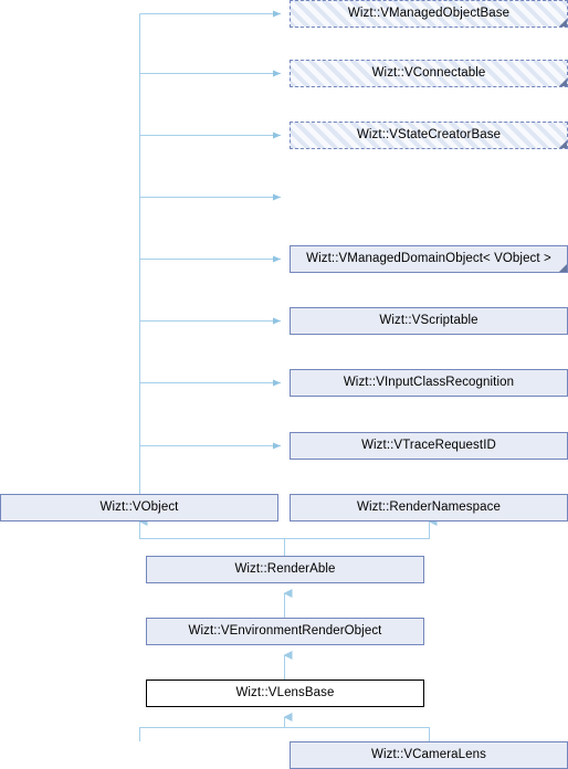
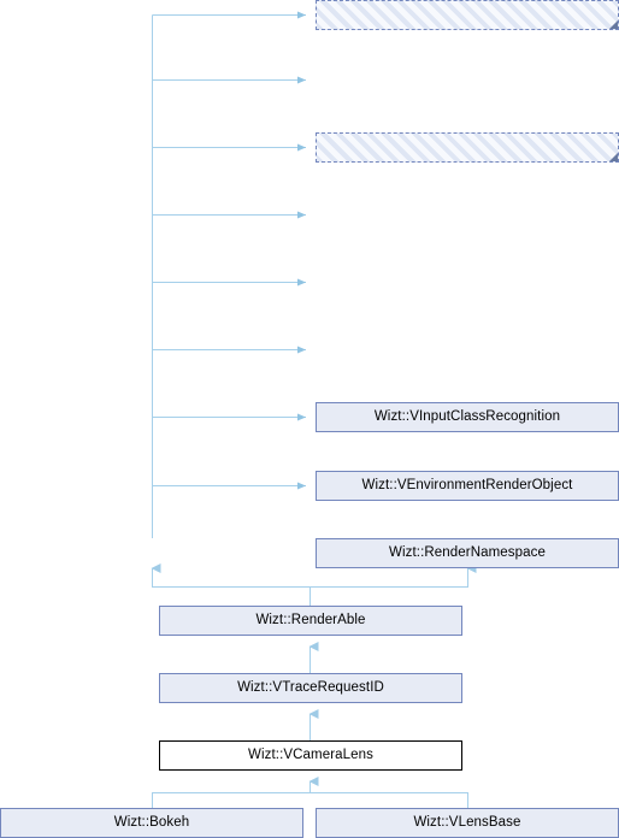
- Wizt::VManagedObjectBase
- Wizt::VConnectable
- Wizt::VStateCreatorBase
- Wizt::VManagedDomainObject< VObject >
- Wizt::VScriptable
  Wizt::VInputClassRecognition
- Wizt::VTraceRequestID
+ Wizt::VEnvironmentRenderObject
- Wizt::VObject
  Wizt::RenderNamespace
  Wizt::RenderAble
- Wizt::VEnvironmentRenderObject
+ Wizt::VTraceRequestID
- Wizt::VLensBase
+ Wizt::VCameraLens
+ Wizt::Bokeh
- Wizt::VCameraLens
+ Wizt::VLensBase
